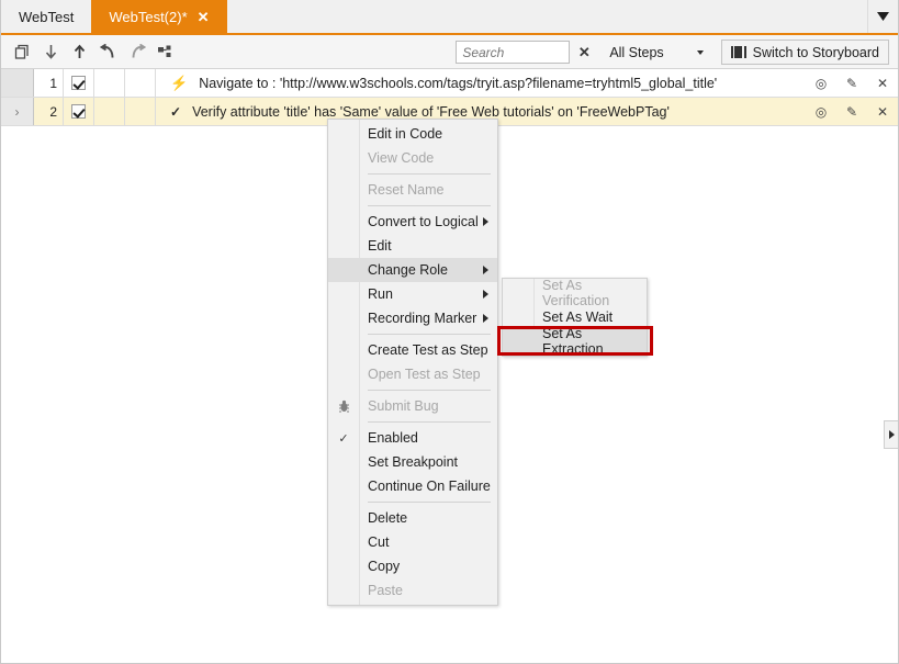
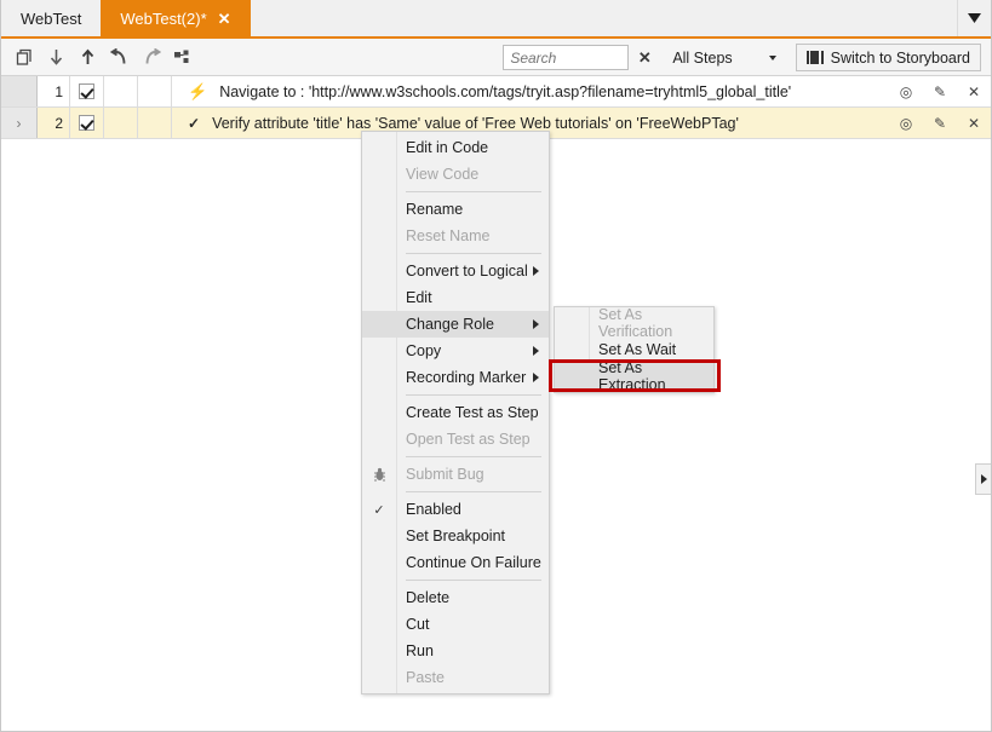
  WebTest
  WebTest(2)*
  ✕
  Search
  ✕
  All Steps
  Switch to Storyboard
  1
  ⚡
  Navigate to : 'http://www.w3schools.com/tags/tryit.asp?filename=tryhtml5_global_title'
  ◎
  ✎
  ✕
  ›
  2
  ✓
  Verify attribute 'title' has 'Same' value of 'Free Web tutorials' on 'FreeWebPTag'
  ◎
  ✎
  ✕
  Edit in Code
  View Code
+ Rename
  Reset Name
  Convert to Logical
  Edit
  Change Role
- Run
+ Copy
  Recording Marker
  Create Test as Step
  Open Test as Step
  Submit Bug
  ✓
  Enabled
  Set Breakpoint
  Continue On Failure
  Delete
  Cut
- Copy
+ Run
  Paste
  Set As Verification
  Set As Wait
  Set As Extraction
